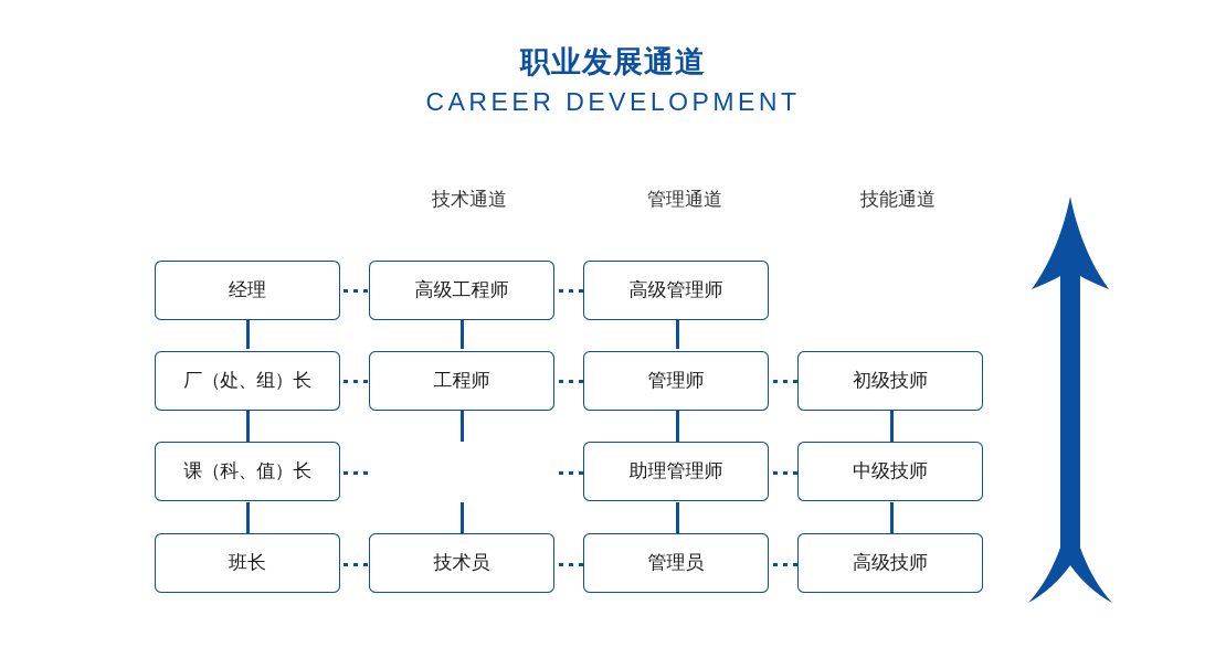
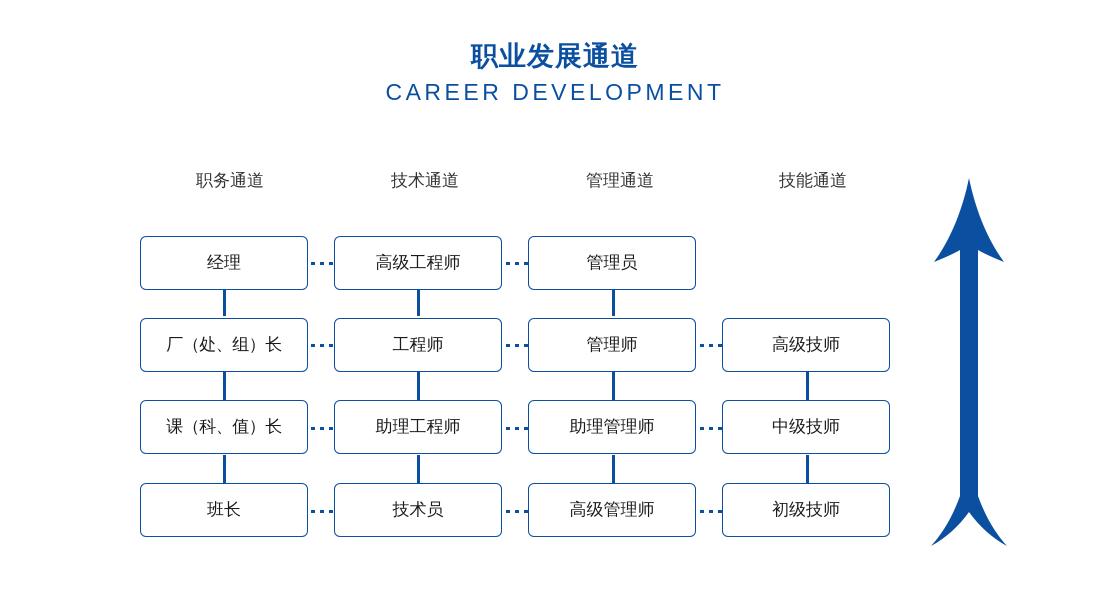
  职业发展通道
  CAREER DEVELOPMENT
+ 职务通道
  技术通道
  管理通道
  技能通道
  经理
  厂（处、组）长
  课（科、值）长
  班长
  高级工程师
  工程师
+ 助理工程师
  技术员
- 高级管理师
+ 管理员
  管理师
  助理管理师
- 管理员
+ 高级管理师
- 初级技师
+ 高级技师
  中级技师
- 高级技师
+ 初级技师
